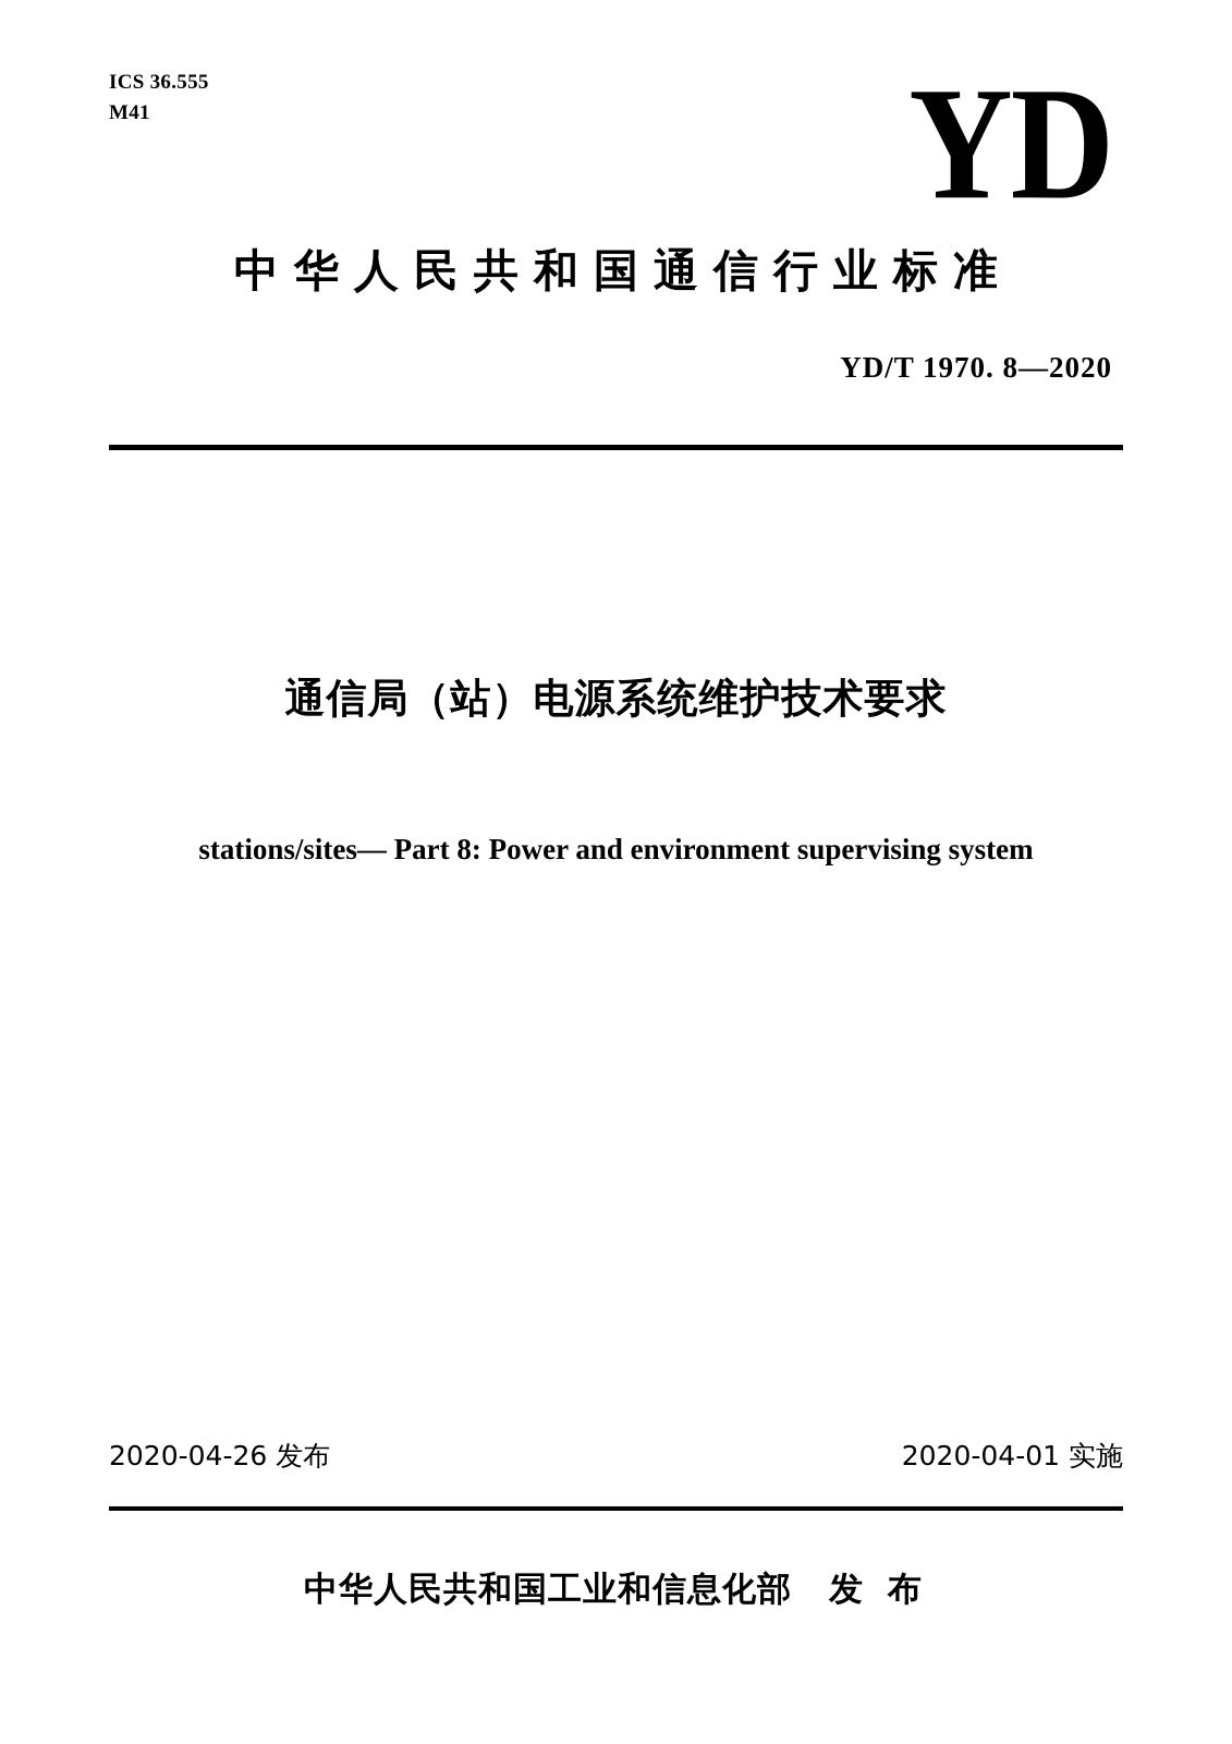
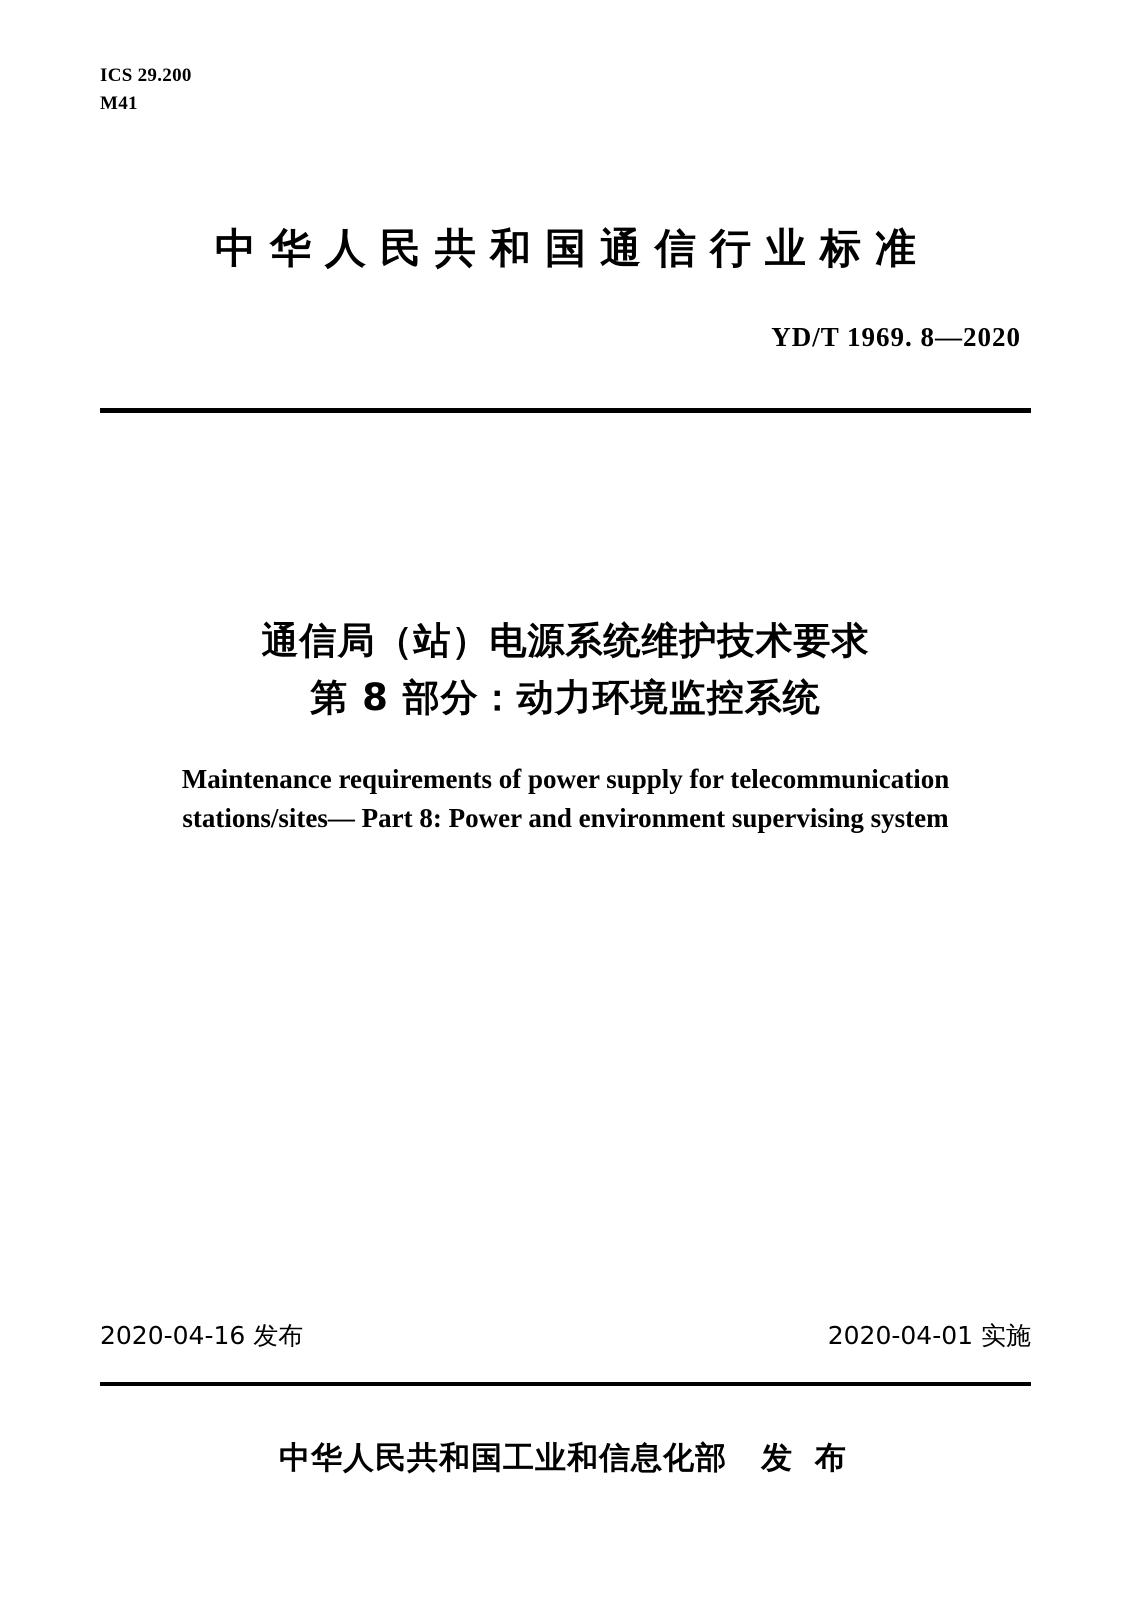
- ICS 36.555
+ ICS 29.200
  M41
- YD
  中华人民共和国通信行业标准
- YD/T 1970. 8—2020
+ YD/T 1969. 8—2020
  通信局（站）电源系统维护技术要求
+ 第 8 部分：动力环境监控系统
+ Maintenance requirements of power supply for telecommunication
  stations/sites— Part 8: Power and environment supervising system
- 2020-04-26 发布
+ 2020-04-16 发布
  2020-04-01 实施
  中华人民共和国工业和信息化部 发 布
